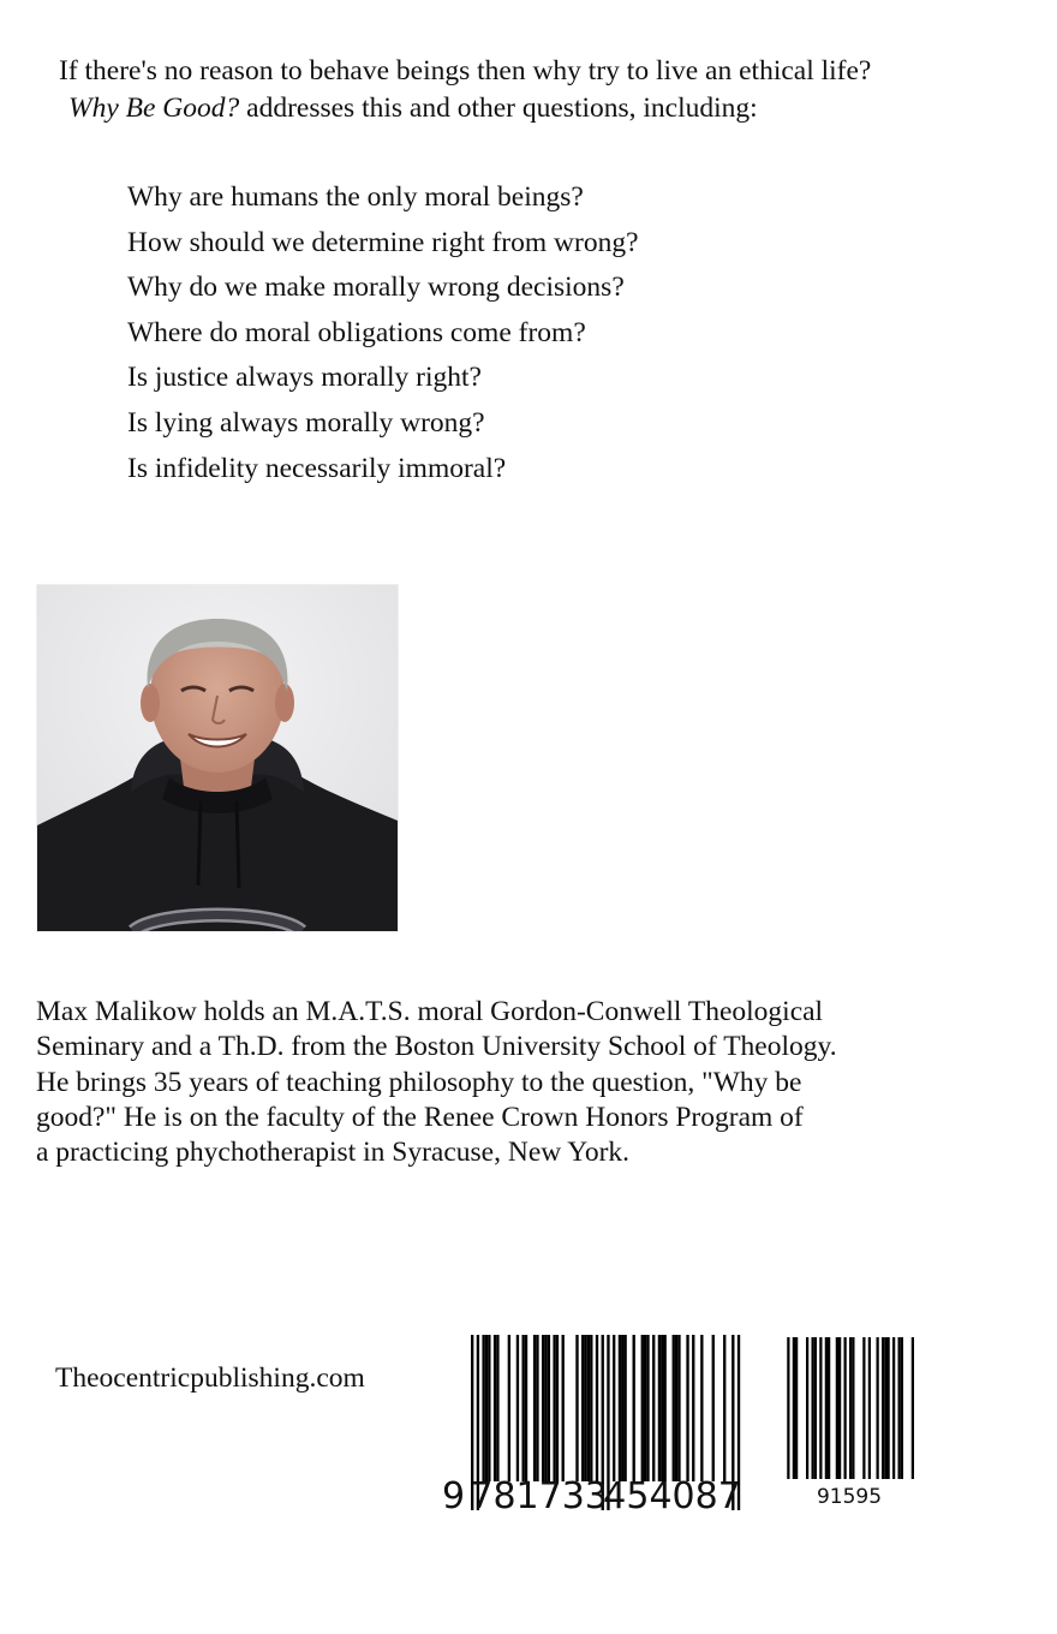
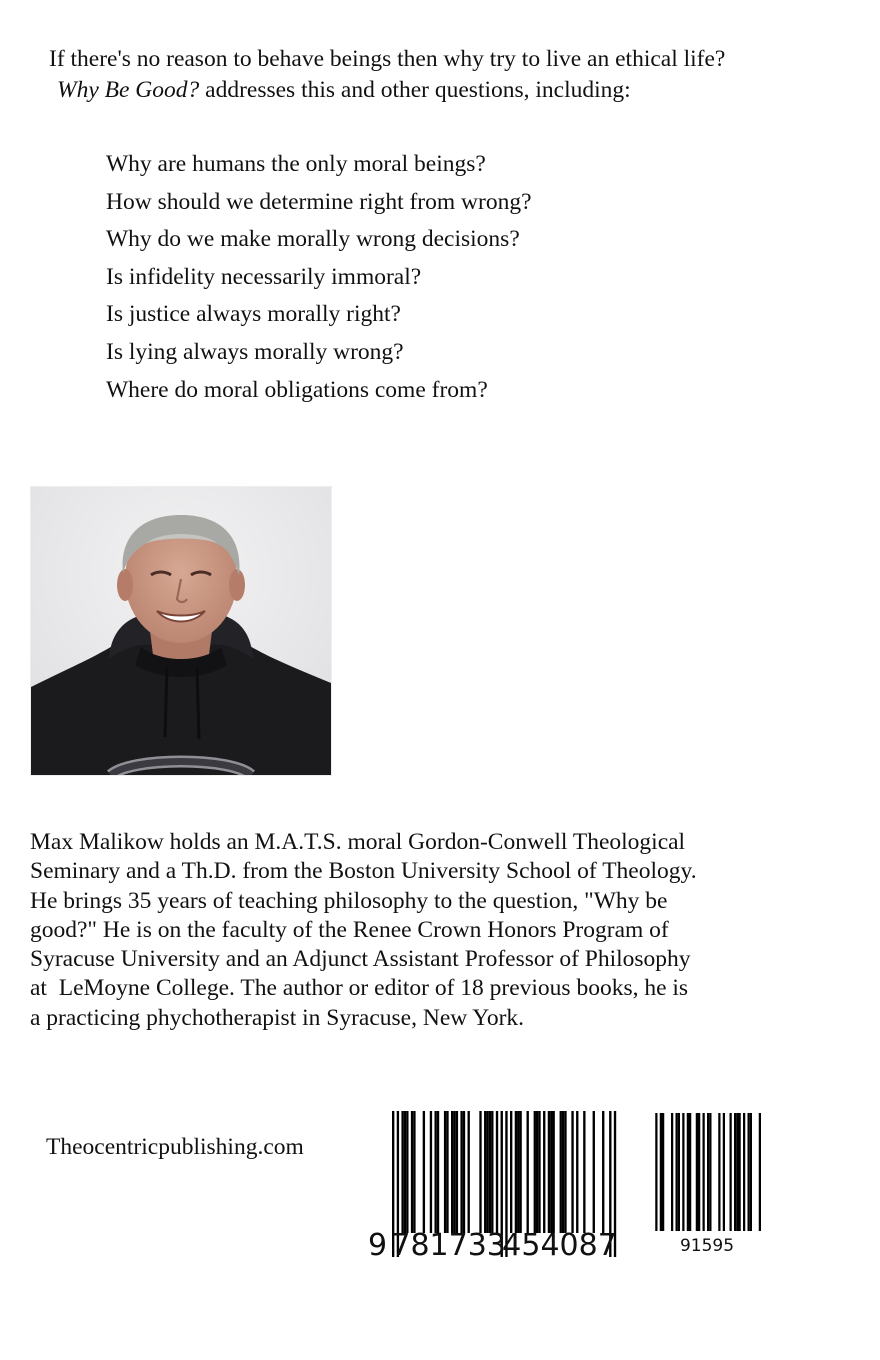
  If there's no reason to behave beings then why try to live an ethical life?
  Why Be Good? addresses this and other questions, including:
  Why are humans the only moral beings?
  How should we determine right from wrong?
  Why do we make morally wrong decisions?
- Where do moral obligations come from?
+ Is infidelity necessarily immoral?
  Is justice always morally right?
  Is lying always morally wrong?
- Is infidelity necessarily immoral?
+ Where do moral obligations come from?
  Max Malikow holds an M.A.T.S. moral Gordon-Conwell Theological
  Seminary and a Th.D. from the Boston University School of Theology.
  He brings 35 years of teaching philosophy to the question, "Why be
  good?" He is on the faculty of the Renee Crown Honors Program of
+ Syracuse University and an Adjunct Assistant Professor of Philosophy
+ at LeMoyne College. The author or editor of 18 previous books, he is
  a practicing phychotherapist in Syracuse, New York.
  Theocentricpublishing.com
  9
  781733
  454087
  91595
